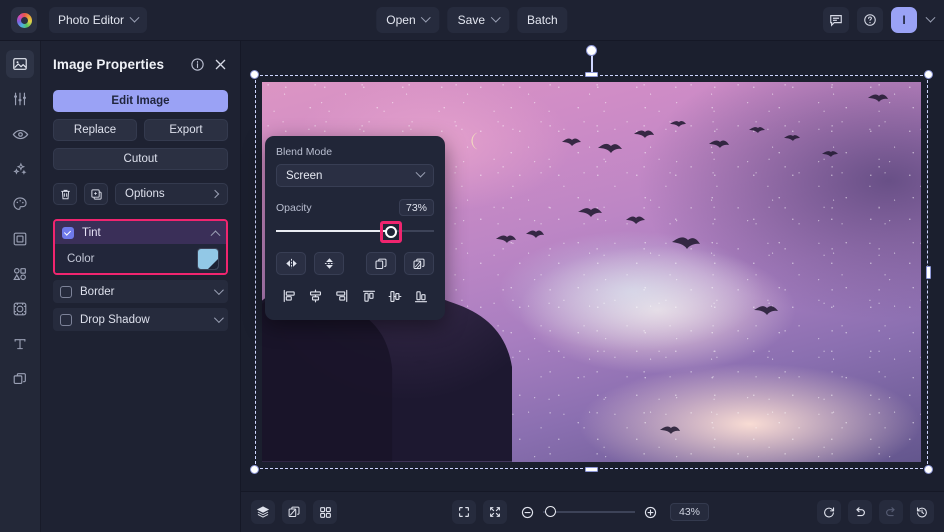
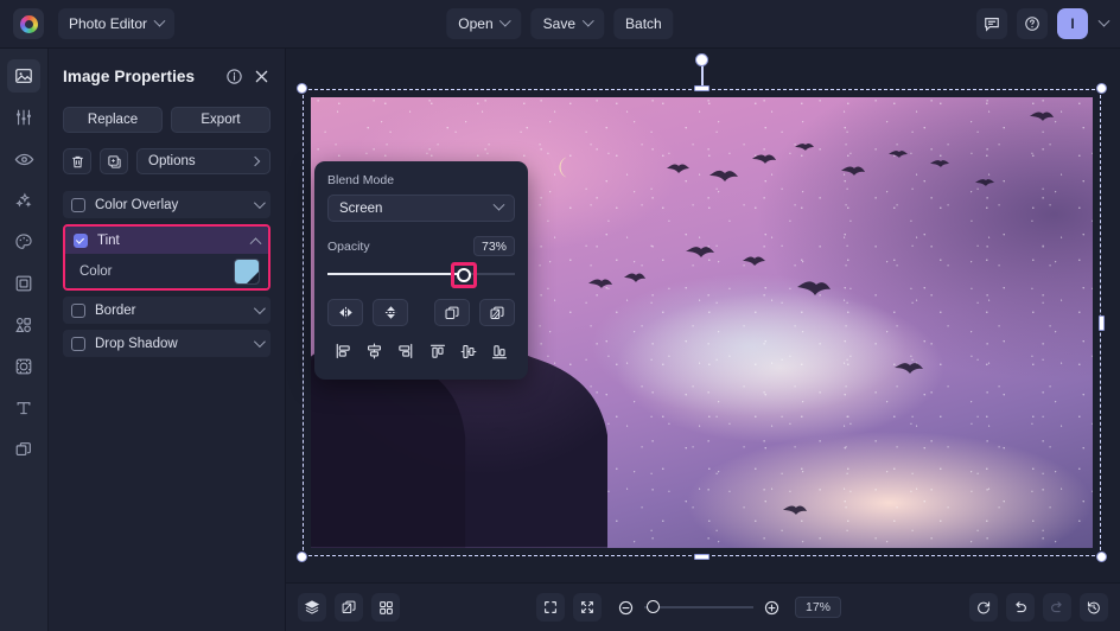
  Photo Editor
  Open
  Save
  Batch
  I
  Image Properties
- Edit Image
  Replace
  Export
- Cutout
  Options
+ Color Overlay
  Tint
  Color
  Border
  Drop Shadow
  Blend Mode
  Screen
  Opacity
  73%
- 43%
+ 17%
